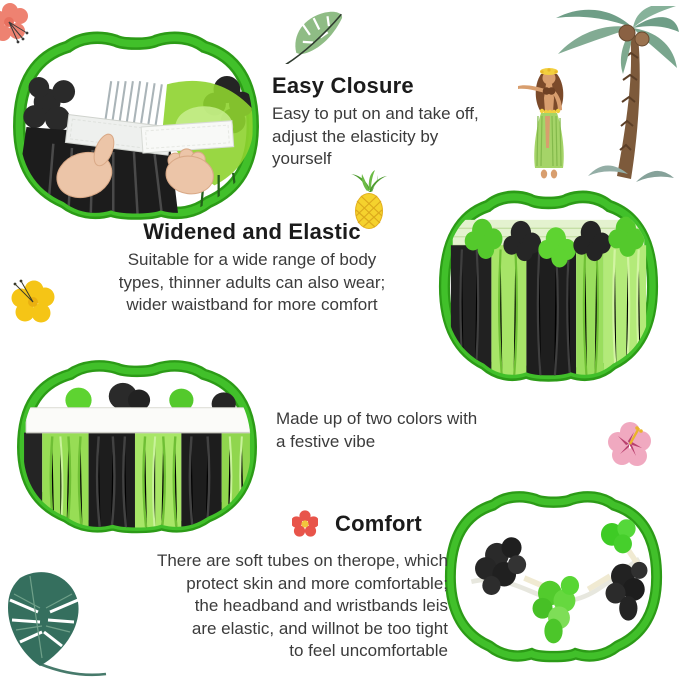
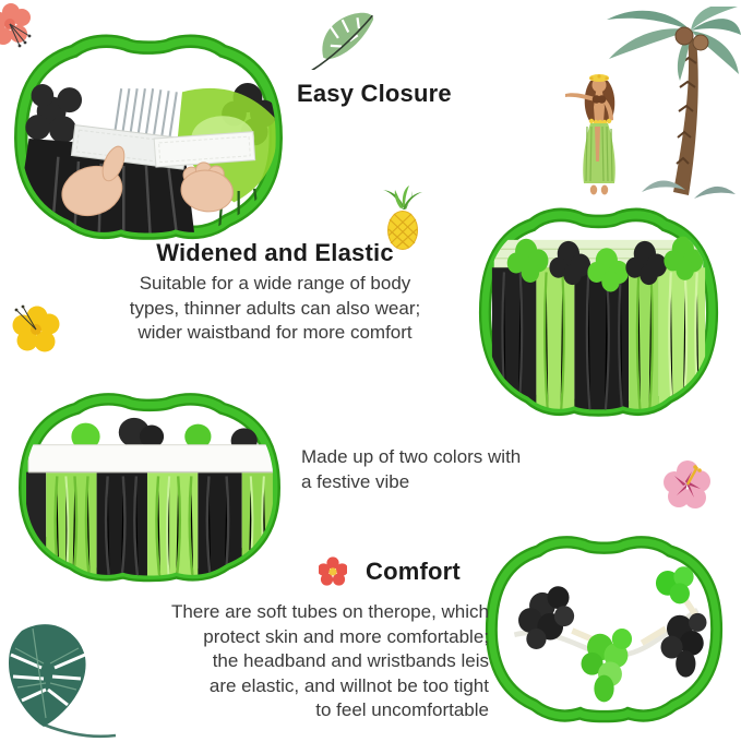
  Easy Closure
- Easy to put on and take off,
- adjust the elasticity by
- yourself
  Widened and Elastic
  Suitable for a wide range of body
  types, thinner adults can also wear;
  wider waistband for more comfort
  Made up of two colors with
  a festive vibe
  Comfort
  There are soft tubes on therope, which
  protect skin and more comfortable;
  the headband and wristbands leis
  are elastic, and willnot be too tight
  to feel uncomfortable
